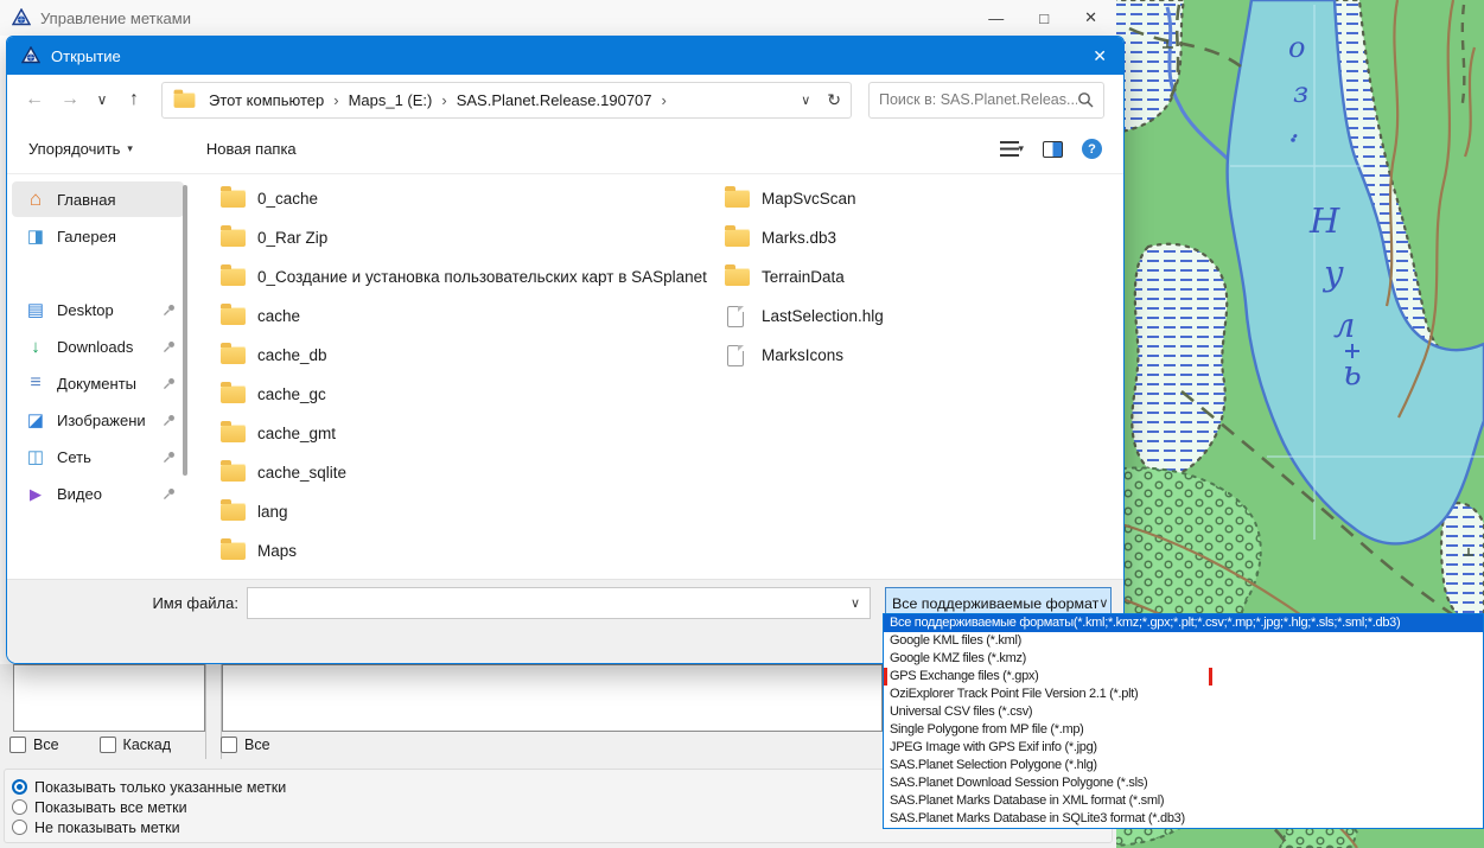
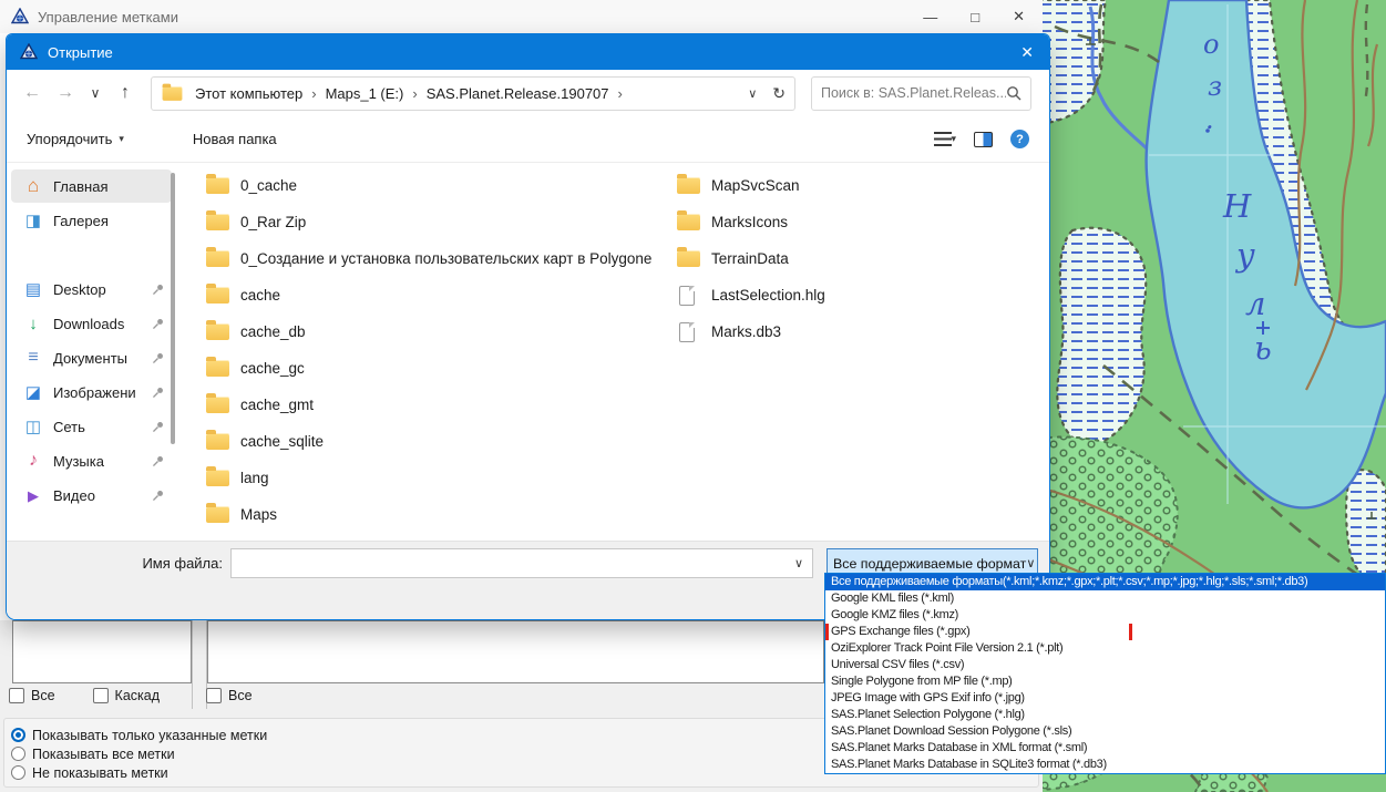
  о
  з
  .
  Н
  у
  л
  ь
  Управление метками
  —
  □
  ✕
  Все
  Каскад
  Все
  Показывать только указанные метки
  Показывать все метки
  Не показывать метки
  Открытие
  ✕
  ←
  →
  ∨
  ↑
  Этот компьютер
  Maps_1 (E:)
  SAS.Planet.Release.190707
  ∨
  ↻
  Поиск в: SAS.Planet.Releas...
  Упорядочить
  Новая папка
  ▾
  Главная
  Галерея
  Desktop
  Downloads
  Документы
  Изображени
  Сеть
+ Музыка
  Видео
  0_cache
  0_Rar Zip
- 0_Создание и установка пользовательских карт в SASplanet
+ 0_Создание и установка пользовательских карт в Polygone
  cache
  cache_db
  cache_gc
  cache_gmt
  cache_sqlite
  lang
  Maps
  MapSvcScan
- Marks.db3
+ MarksIcons
  TerrainData
  LastSelection.hlg
- MarksIcons
+ Marks.db3
  Имя файла:
  ∨
  Все поддерживаемые формат
  ∨
  Все поддерживаемые форматы(*.kml;*.kmz;*.gpx;*.plt;*.csv;*.mp;*.jpg;*.hlg;*.sls;*.sml;*.db3)
  Google KML files (*.kml)
  Google KMZ files (*.kmz)
  GPS Exchange files (*.gpx)
  OziExplorer Track Point File Version 2.1 (*.plt)
  Universal CSV files (*.csv)
  Single Polygone from MP file (*.mp)
  JPEG Image with GPS Exif info (*.jpg)
  SAS.Planet Selection Polygone (*.hlg)
  SAS.Planet Download Session Polygone (*.sls)
  SAS.Planet Marks Database in XML format (*.sml)
  SAS.Planet Marks Database in SQLite3 format (*.db3)
